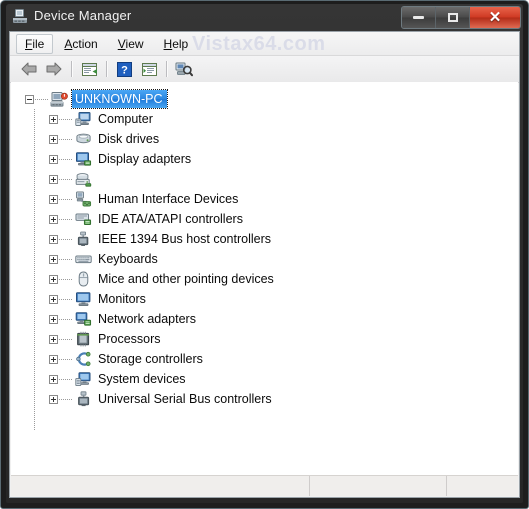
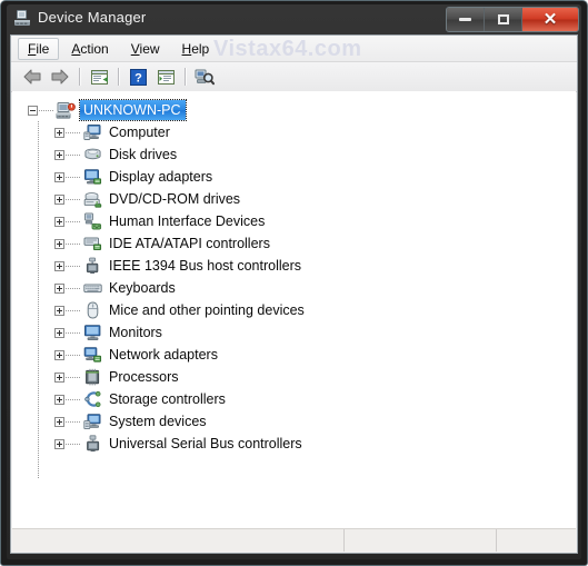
  Device Manager
  ✕
  File
  Action
  View
  Help
  Vistax64.com
  ?
  UNKNOWN-PC
  Computer
  Disk drives
  Display adapters
+ DVD/CD-ROM drives
  Human Interface Devices
  IDE ATA/ATAPI controllers
  IEEE 1394 Bus host controllers
  Keyboards
  Mice and other pointing devices
  Monitors
  Network adapters
  Processors
  Storage controllers
  System devices
  Universal Serial Bus controllers
